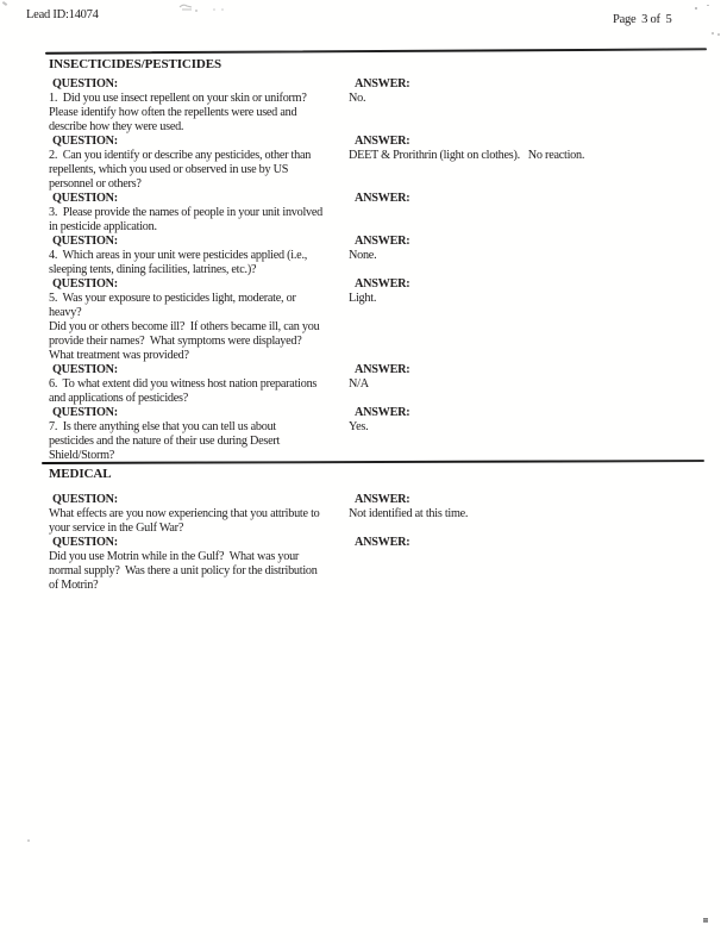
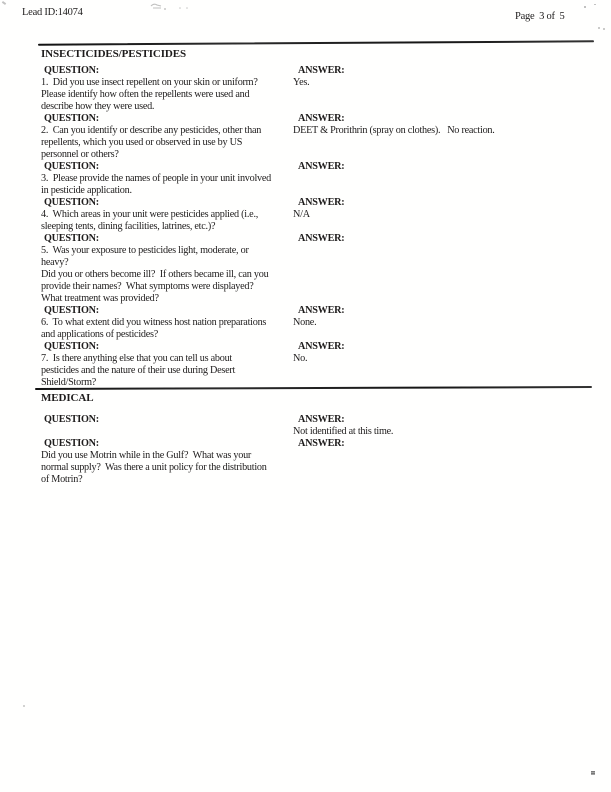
  Lead ID:14074
  Page 3 of 5
  INSECTICIDES/PESTICIDES
  QUESTION:
  1. Did you use insect repellent on your skin or uniform?
  Please identify how often the repellents were used and
  describe how they were used.
  ANSWER:
- No.
+ Yes.
  QUESTION:
  2. Can you identify or describe any pesticides, other than
  repellents, which you used or observed in use by US
  personnel or others?
  ANSWER:
- DEET & Prorithrin (light on clothes). No reaction.
+ DEET & Prorithrin (spray on clothes). No reaction.
  QUESTION:
  3. Please provide the names of people in your unit involved
  in pesticide application.
  ANSWER:
  QUESTION:
  4. Which areas in your unit were pesticides applied (i.e.,
  sleeping tents, dining facilities, latrines, etc.)?
  ANSWER:
- None.
+ N/A
  QUESTION:
  5. Was your exposure to pesticides light, moderate, or
  heavy?
  Did you or others become ill? If others became ill, can you
  provide their names? What symptoms were displayed?
  What treatment was provided?
  ANSWER:
- Light.
  QUESTION:
  6. To what extent did you witness host nation preparations
  and applications of pesticides?
  ANSWER:
- N/A
+ None.
  QUESTION:
  7. Is there anything else that you can tell us about
  pesticides and the nature of their use during Desert
  Shield/Storm?
  ANSWER:
- Yes.
+ No.
  MEDICAL
  QUESTION:
- What effects are you now experiencing that you attribute to
- your service in the Gulf War?
  ANSWER:
  Not identified at this time.
  QUESTION:
  Did you use Motrin while in the Gulf? What was your
  normal supply? Was there a unit policy for the distribution
  of Motrin?
  ANSWER:
